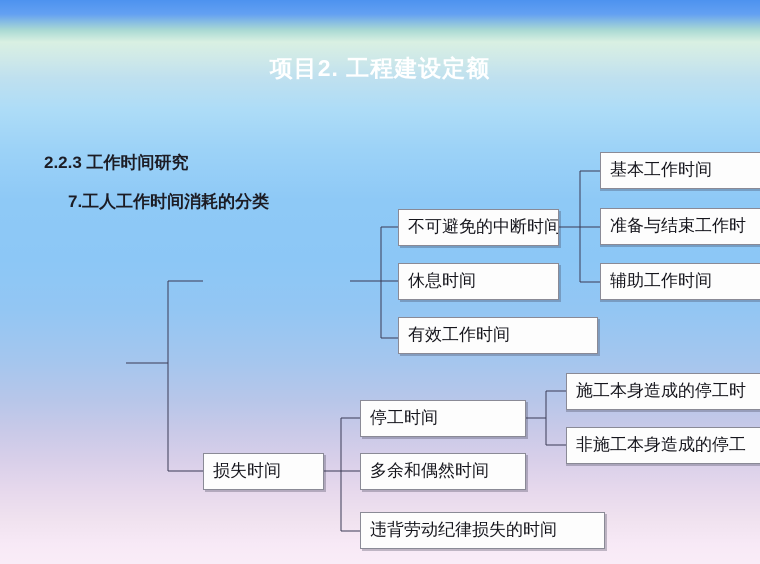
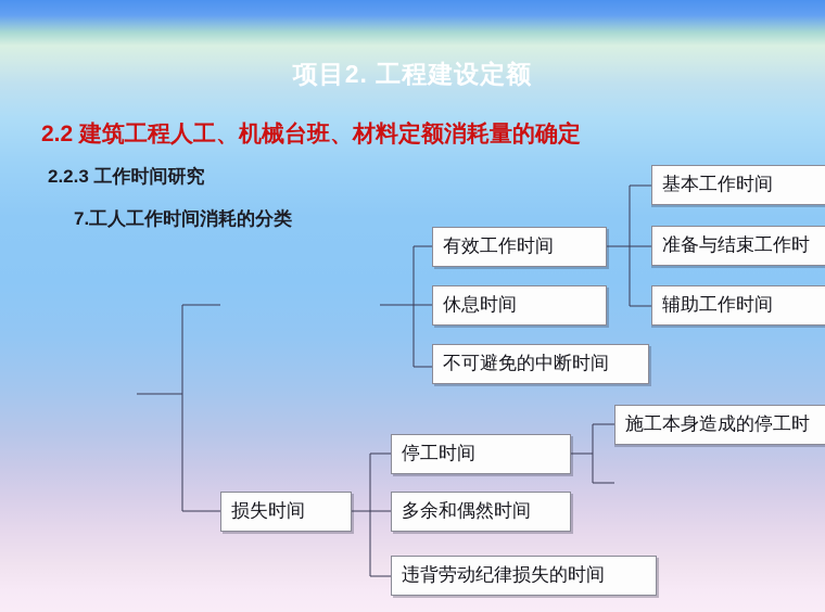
  项目2. 工程建设定额
+ 2.2 建筑工程人工、机械台班、材料定额消耗量的确定
  2.2.3 工作时间研究
  7.工人工作时间消耗的分类
  损失时间
- 不可避免的中断时间
+ 有效工作时间
  休息时间
- 有效工作时间
+ 不可避免的中断时间
  基本工作时间
  准备与结束工作时
  辅助工作时间
  停工时间
  多余和偶然时间
  违背劳动纪律损失的时间
  施工本身造成的停工时
- 非施工本身造成的停工
